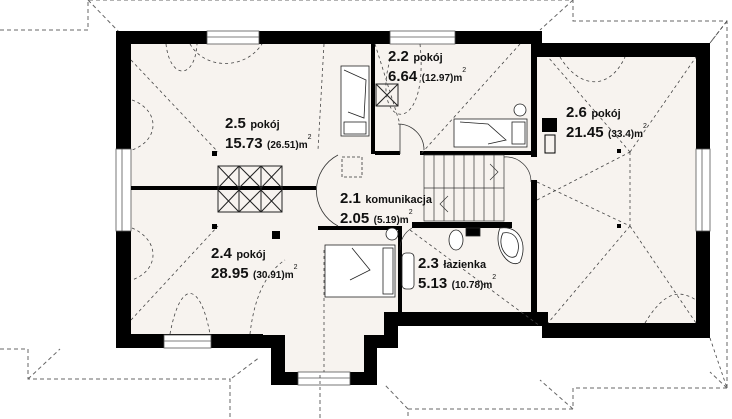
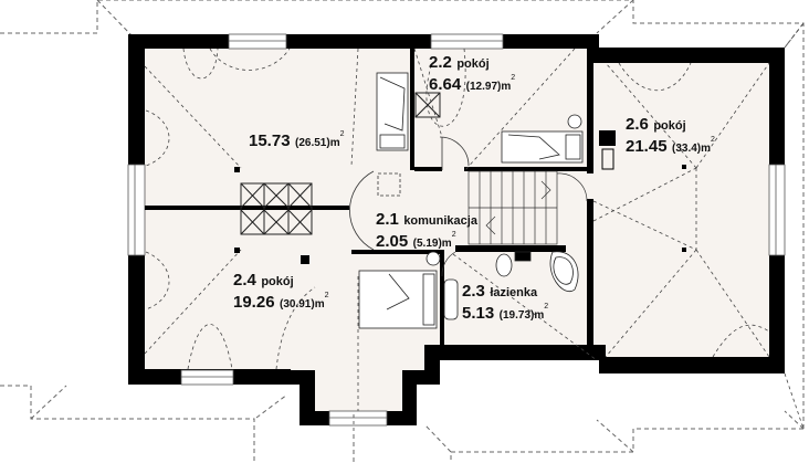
- 2.5 pokój
  15.73 (26.51)m
  2.2 pokój
  6.64 (12.97)m
  2.6 pokój
  21.45 (33.4)m
  2.1 komunikacja
  2.05 (5.19)m
  2.4 pokój
- 28.95 (30.91)m
+ 19.26 (30.91)m
  2.3 łazienka
- 5.13 (10.78)m
+ 5.13 (19.73)m
